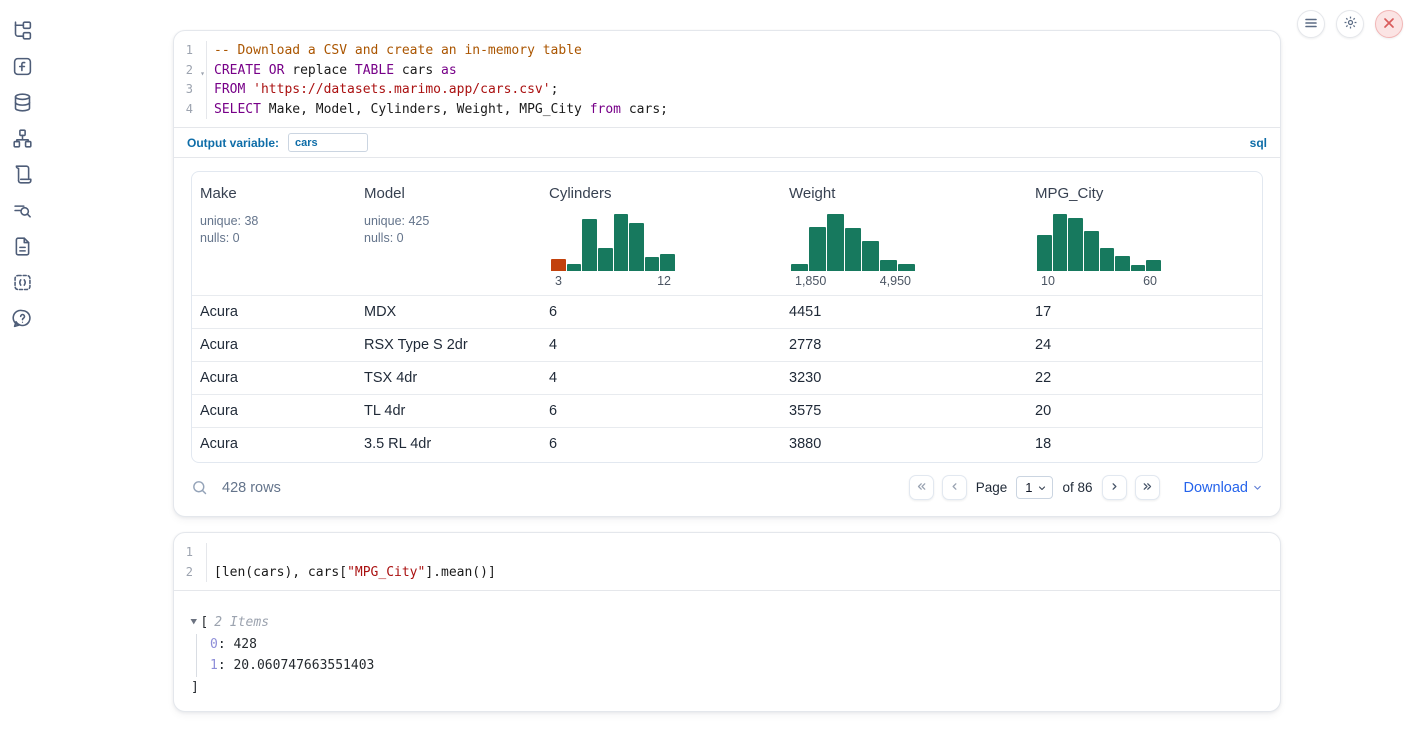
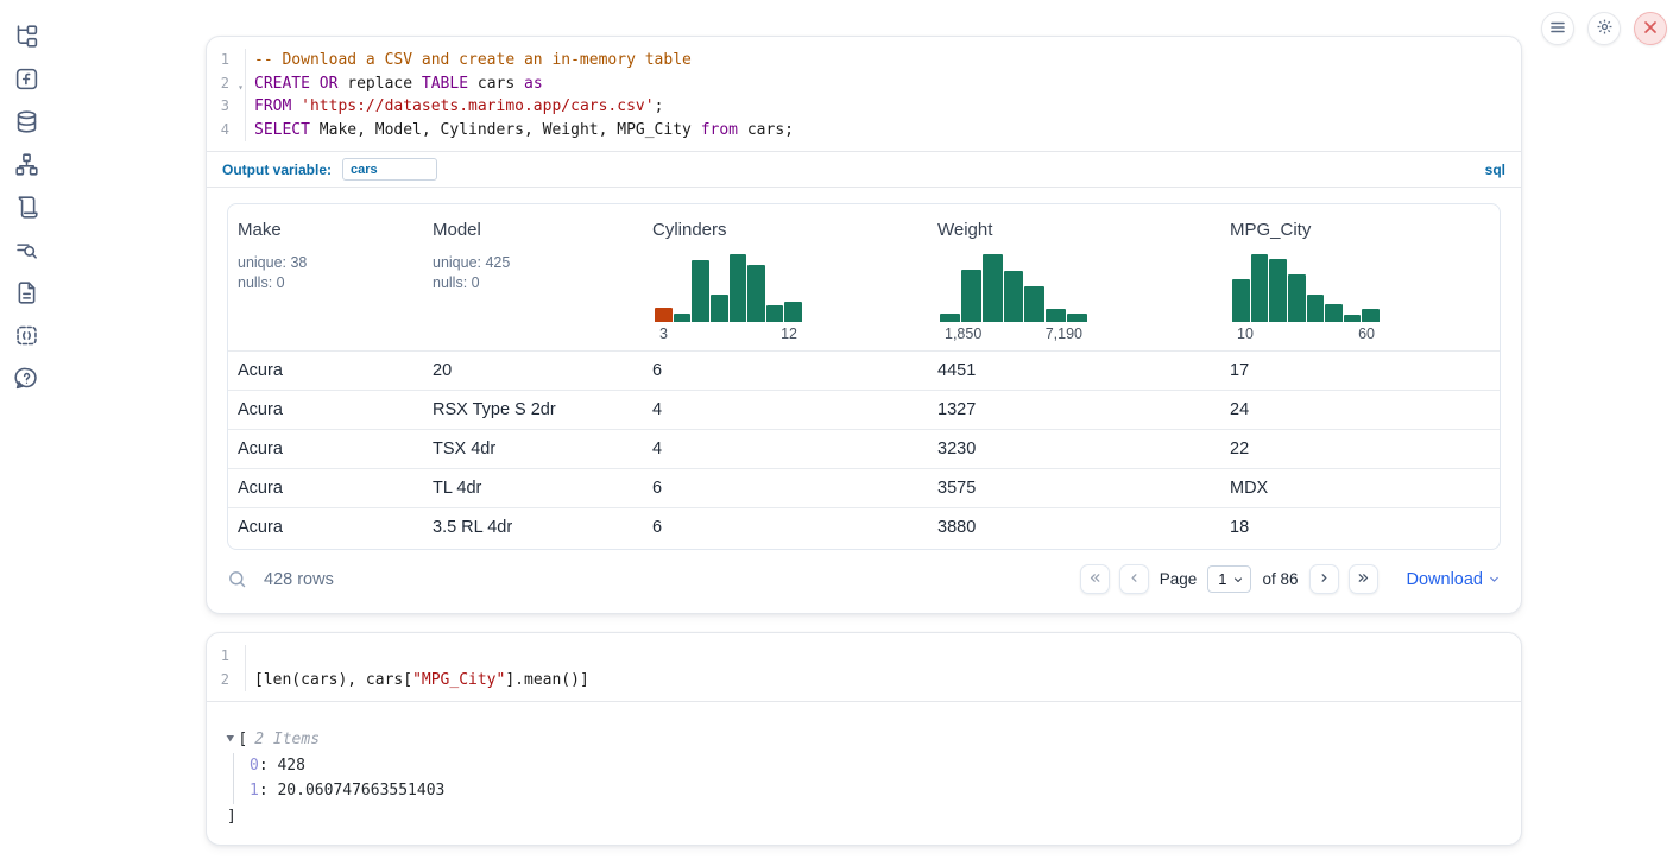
  1
  -- Download a CSV and create an in-memory table
  2
  ▾
  CREATE OR replace TABLE cars as
  3
  FROM 'https://datasets.marimo.app/cars.csv';
  4
  SELECT Make, Model, Cylinders, Weight, MPG_City from cars;
  Output variable:
  cars
  sql
- Makeunique: 38nulls: 0	Modelunique: 425nulls: 0	Cylinders3 12	Weight1,850 4,950	MPG_City10 60
+ Makeunique: 38nulls: 0	Modelunique: 425nulls: 0	Cylinders3 12	Weight1,850 7,190	MPG_City10 60
- Acura	MDX	6	4451	17
+ Acura	20	6	4451	17
- Acura	RSX Type S 2dr	4	2778	24
+ Acura	RSX Type S 2dr	4	1327	24
  Acura	TSX 4dr	4	3230	22
- Acura	TL 4dr	6	3575	20
+ Acura	TL 4dr	6	3575	MDX
  Acura	3.5 RL 4dr	6	3880	18
  428 rows
  Page
  1
  of 86
  Download
  1
  2
  [len(cars), cars["MPG_City"].mean()]
  ▼
  [
  2 Items
  0: 428
  1: 20.060747663551403
  ]
